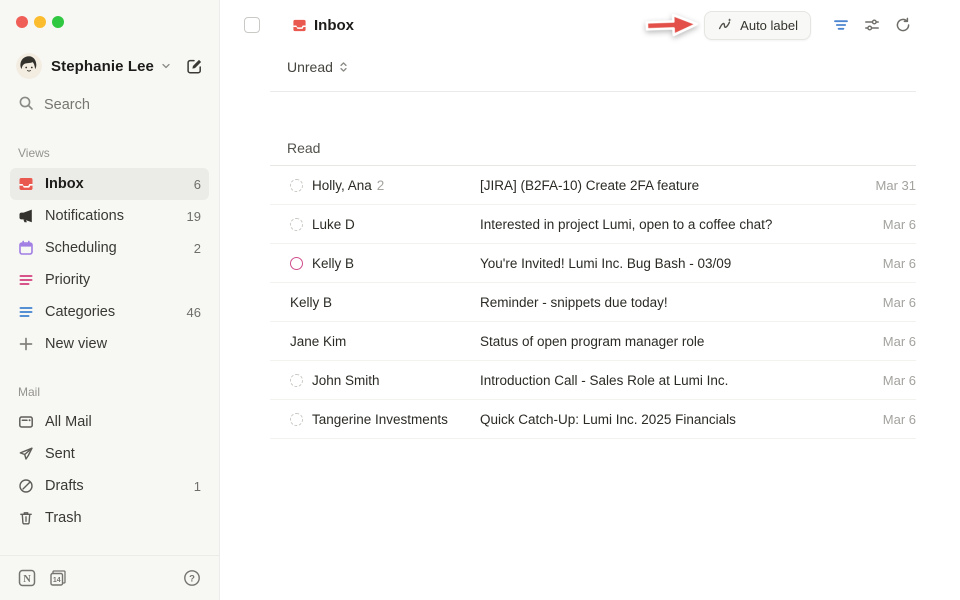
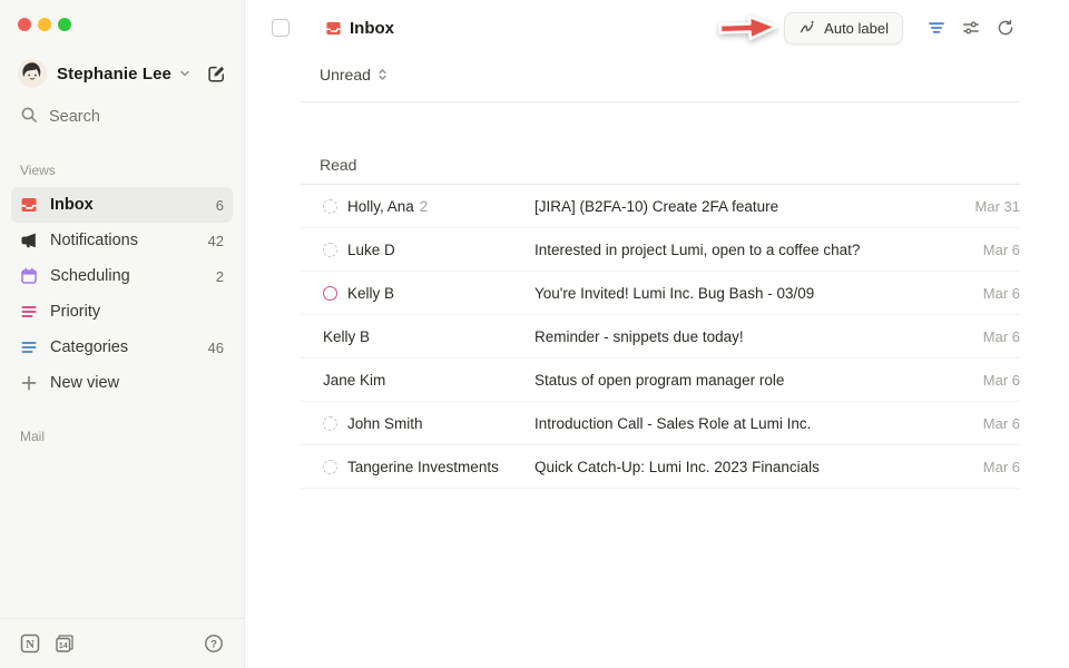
  Stephanie Lee
  Search
  Views
  Inbox
  6
  Notifications
- 19
+ 42
  Scheduling
  2
  Priority
  Categories
  46
  New view
  Mail
- All Mail
- Sent
- Drafts
- 1
- Trash
  N
  ?
  Inbox
  Auto label
  Unread
  Read
  Holly, Ana
  2
  [JIRA] (B2FA-10) Create 2FA feature
  Mar 31
  Luke D
  Interested in project Lumi, open to a coffee chat?
  Mar 6
  Kelly B
  You're Invited! Lumi Inc. Bug Bash - 03/09
  Mar 6
  Kelly B
  Reminder - snippets due today!
  Mar 6
  Jane Kim
  Status of open program manager role
  Mar 6
  John Smith
  Introduction Call - Sales Role at Lumi Inc.
  Mar 6
  Tangerine Investments
- Quick Catch-Up: Lumi Inc. 2025 Financials
+ Quick Catch-Up: Lumi Inc. 2023 Financials
  Mar 6
